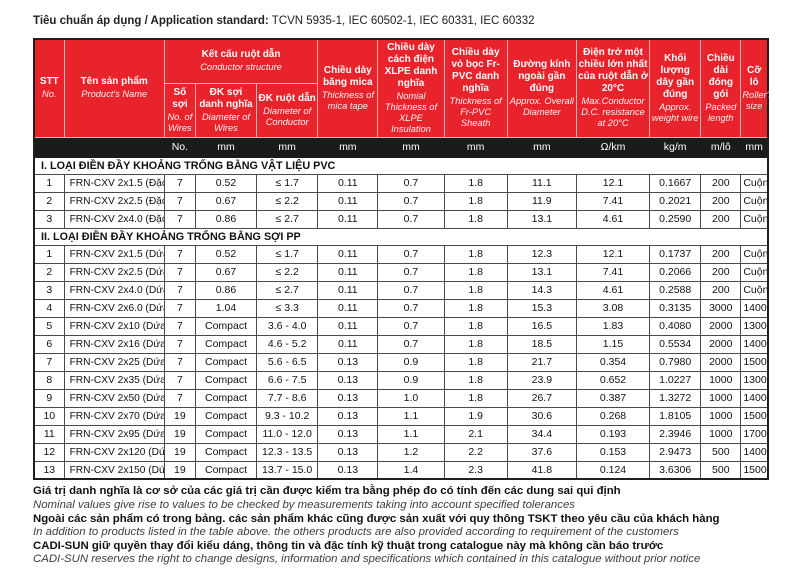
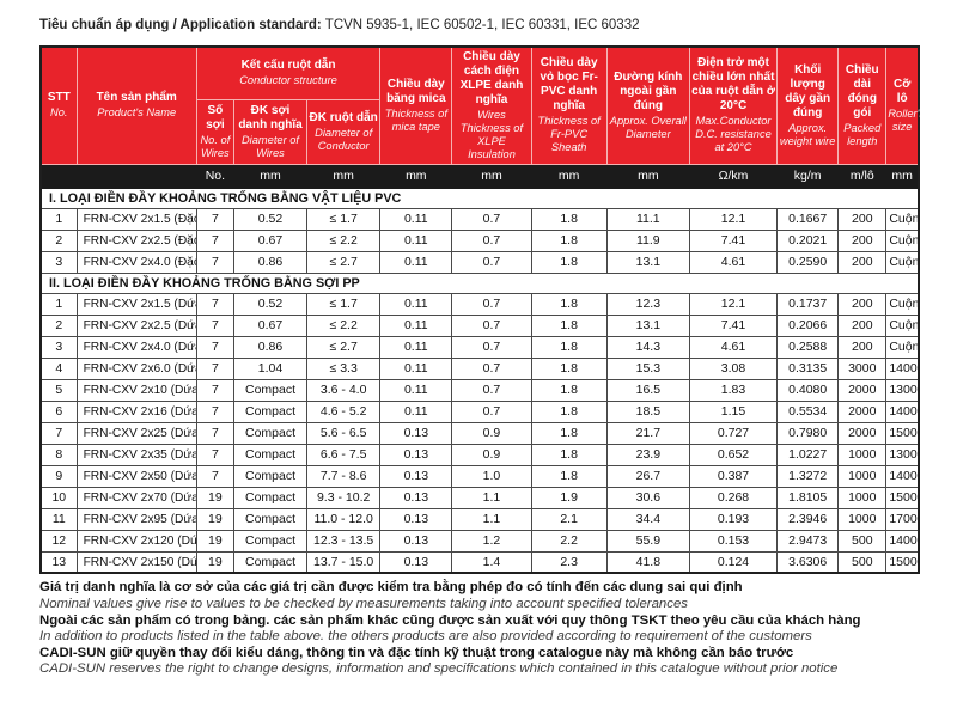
  Tiêu chuẩn áp dụng / Application standard: TCVN 5935-1, IEC 60502-1, IEC 60331, IEC 60332
- STT No.	Tên sản phẩm Product's Name	Kết cấu ruột dẫn Conductor structure	Chiều dày băng mica Thickness of mica tape	Chiều dày cách điện XLPE danh nghĩa Nomial Thickness of XLPE Insulation	Chiều dày vỏ bọc Fr-PVC danh nghĩa Thickness of Fr-PVC Sheath	Đường kính ngoài gần đúng Approx. Overall Diameter	Điện trở một chiều lớn nhất của ruột dẫn ở 20°C Max.Conductor D.C. resistance at 20°C	Khối lượng dây gần đúng Approx. weight wire	Chiều dài đóng gói Packed length	Cỡ lô Roller's size
+ STT No.	Tên sản phẩm Product's Name	Kết cấu ruột dẫn Conductor structure	Chiều dày băng mica Thickness of mica tape	Chiều dày cách điện XLPE danh nghĩa Wires Thickness of XLPE Insulation	Chiều dày vỏ bọc Fr-PVC danh nghĩa Thickness of Fr-PVC Sheath	Đường kính ngoài gần đúng Approx. Overall Diameter	Điện trở một chiều lớn nhất của ruột dẫn ở 20°C Max.Conductor D.C. resistance at 20°C	Khối lượng dây gần đúng Approx. weight wire	Chiều dài đóng gói Packed length	Cỡ lô Roller's size
  Số sợi No. of Wires	ĐK sợi danh nghĩa Diameter of Wires	ĐK ruột dẫn Diameter of Conductor
  		No.	mm	mm	mm	mm	mm	mm	Ω/km	kg/m	m/lô	mm
  I. LOẠI ĐIỀN ĐẦY KHOẢNG TRỐNG BẰNG VẬT LIỆU PVC
  1	FRN-CXV 2x1.5 (Đặ	7	0.52	≤ 1.7	0.11	0.7	1.8	11.1	12.1	0.1667	200	Cuộn
  2	FRN-CXV 2x2.5 (Đặ	7	0.67	≤ 2.2	0.11	0.7	1.8	11.9	7.41	0.2021	200	Cuộn
  3	FRN-CXV 2x4.0 (Đặ	7	0.86	≤ 2.7	0.11	0.7	1.8	13.1	4.61	0.2590	200	Cuộn
  II. LOẠI ĐIỀN ĐẦY KHOẢNG TRỐNG BẰNG SỢI PP
  1	FRN-CXV 2x1.5 (Dứ	7	0.52	≤ 1.7	0.11	0.7	1.8	12.3	12.1	0.1737	200	Cuộn
  2	FRN-CXV 2x2.5 (Dứ	7	0.67	≤ 2.2	0.11	0.7	1.8	13.1	7.41	0.2066	200	Cuộn
  3	FRN-CXV 2x4.0 (Dứ	7	0.86	≤ 2.7	0.11	0.7	1.8	14.3	4.61	0.2588	200	Cuộn
  4	FRN-CXV 2x6.0 (Dứ	7	1.04	≤ 3.3	0.11	0.7	1.8	15.3	3.08	0.3135	3000	1400
  5	FRN-CXV 2x10 (Dứa	7	Compact	3.6 - 4.0	0.11	0.7	1.8	16.5	1.83	0.4080	2000	1300
  6	FRN-CXV 2x16 (Dứa	7	Compact	4.6 - 5.2	0.11	0.7	1.8	18.5	1.15	0.5534	2000	1400
- 7	FRN-CXV 2x25 (Dứa	7	Compact	5.6 - 6.5	0.13	0.9	1.8	21.7	0.354	0.7980	2000	1500
+ 7	FRN-CXV 2x25 (Dứa	7	Compact	5.6 - 6.5	0.13	0.9	1.8	21.7	0.727	0.7980	2000	1500
  8	FRN-CXV 2x35 (Dứa	7	Compact	6.6 - 7.5	0.13	0.9	1.8	23.9	0.652	1.0227	1000	1300
  9	FRN-CXV 2x50 (Dứa	7	Compact	7.7 - 8.6	0.13	1.0	1.8	26.7	0.387	1.3272	1000	1400
  10	FRN-CXV 2x70 (Dứa	19	Compact	9.3 - 10.2	0.13	1.1	1.9	30.6	0.268	1.8105	1000	1500
  11	FRN-CXV 2x95 (Dứa	19	Compact	11.0 - 12.0	0.13	1.1	2.1	34.4	0.193	2.3946	1000	1700
- 12	FRN-CXV 2x120 (Dứ	19	Compact	12.3 - 13.5	0.13	1.2	2.2	37.6	0.153	2.9473	500	1400
+ 12	FRN-CXV 2x120 (Dứ	19	Compact	12.3 - 13.5	0.13	1.2	2.2	55.9	0.153	2.9473	500	1400
  13	FRN-CXV 2x150 (Dứ	19	Compact	13.7 - 15.0	0.13	1.4	2.3	41.8	0.124	3.6306	500	1500
  Giá trị danh nghĩa là cơ sở của các giá trị cần được kiểm tra bằng phép đo có tính đến các dung sai qui định
  Nominal values give rise to values to be checked by measurements taking into account specified tolerances
  Ngoài các sản phẩm có trong bảng. các sản phẩm khác cũng được sản xuất với quy thông TSKT theo yêu cầu của khách hàng
  In addition to products listed in the table above. the others products are also provided according to requirement of the customers
  CADI-SUN giữ quyền thay đổi kiểu dáng, thông tin và đặc tính kỹ thuật trong catalogue này mà không cần báo trước
  CADI-SUN reserves the right to change designs, information and specifications which contained in this catalogue without prior notice
